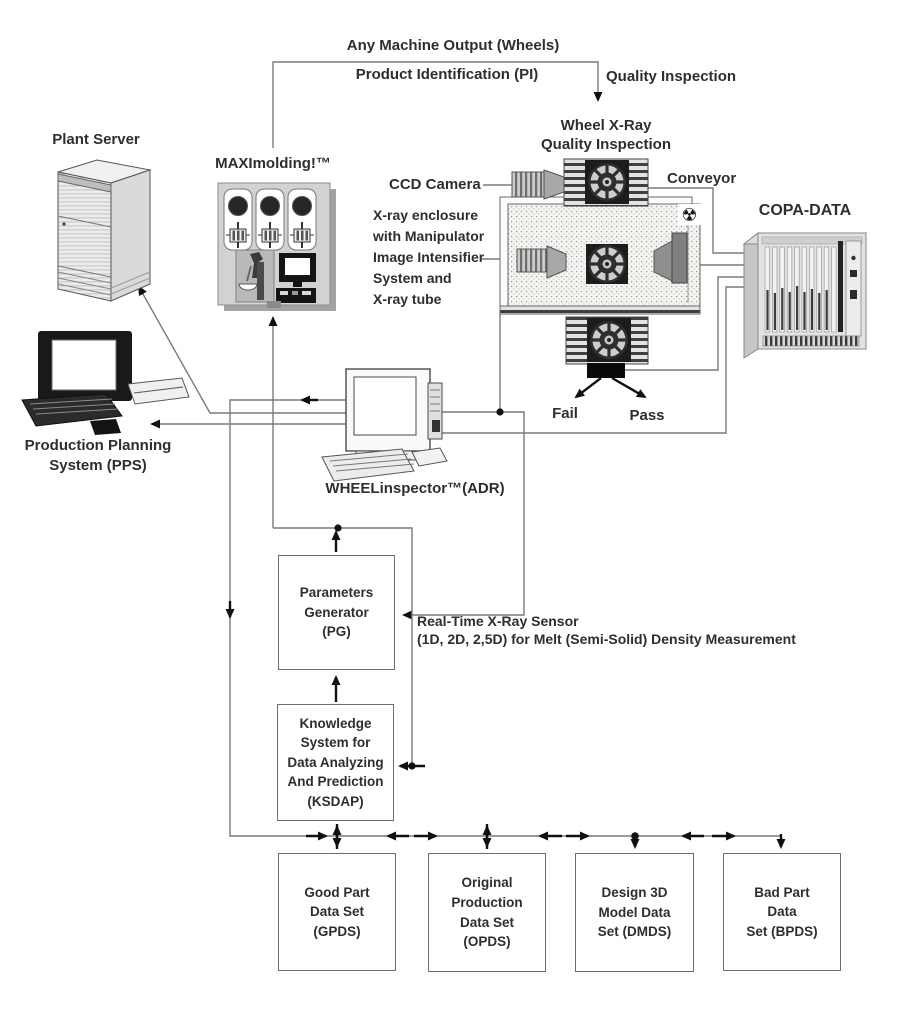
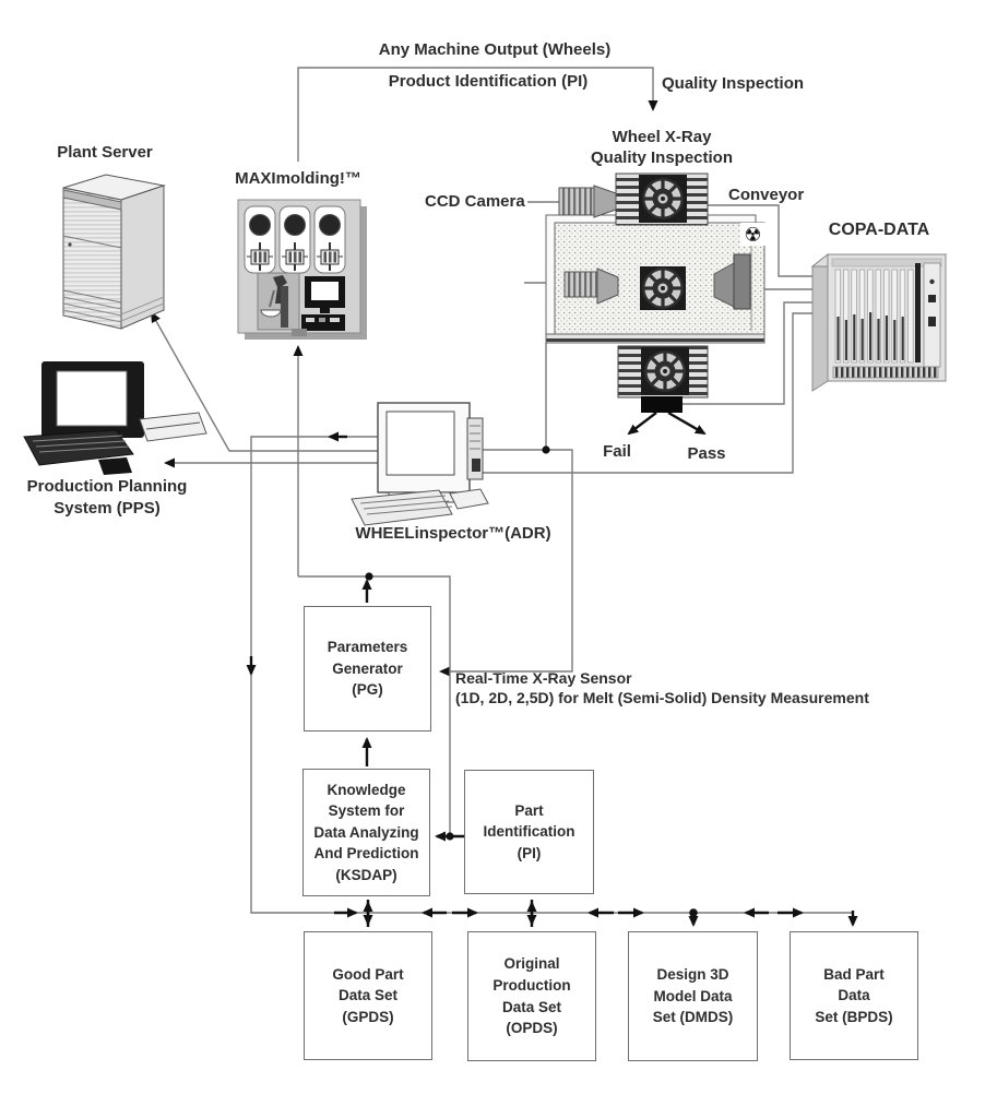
  ☢
  Any Machine Output (Wheels)
  Product Identification (PI)
  Quality Inspection
  Wheel X-Ray
  Quality Inspection
  Plant Server
  MAXImolding!™
  CCD Camera
- X-ray enclosure
- with Manipulator
- Image Intensifier
- System and
- X-ray tube
  Conveyor
  COPA-DATA
  Production Planning
  System (PPS)
  WHEELinspector™(ADR)
  Fail
  Pass
  Real-Time X-Ray Sensor
  (1D, 2D, 2,5D) for Melt (Semi-Solid) Density Measurement
  Parameters
  Generator
  (PG)
  Knowledge
  System for
  Data Analyzing
  And Prediction
  (KSDAP)
+ Part
+ Identification
+ (PI)
  Good Part
  Data Set
  (GPDS)
  Original
  Production
  Data Set
  (OPDS)
  Design 3D
  Model Data
  Set (DMDS)
  Bad Part
  Data
  Set (BPDS)
